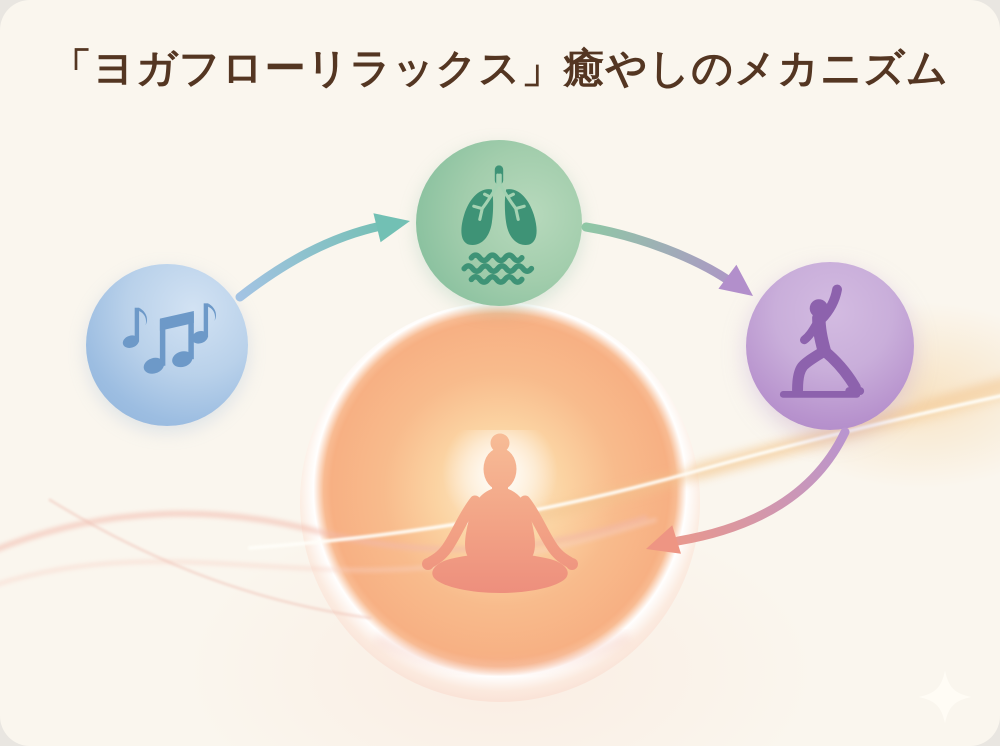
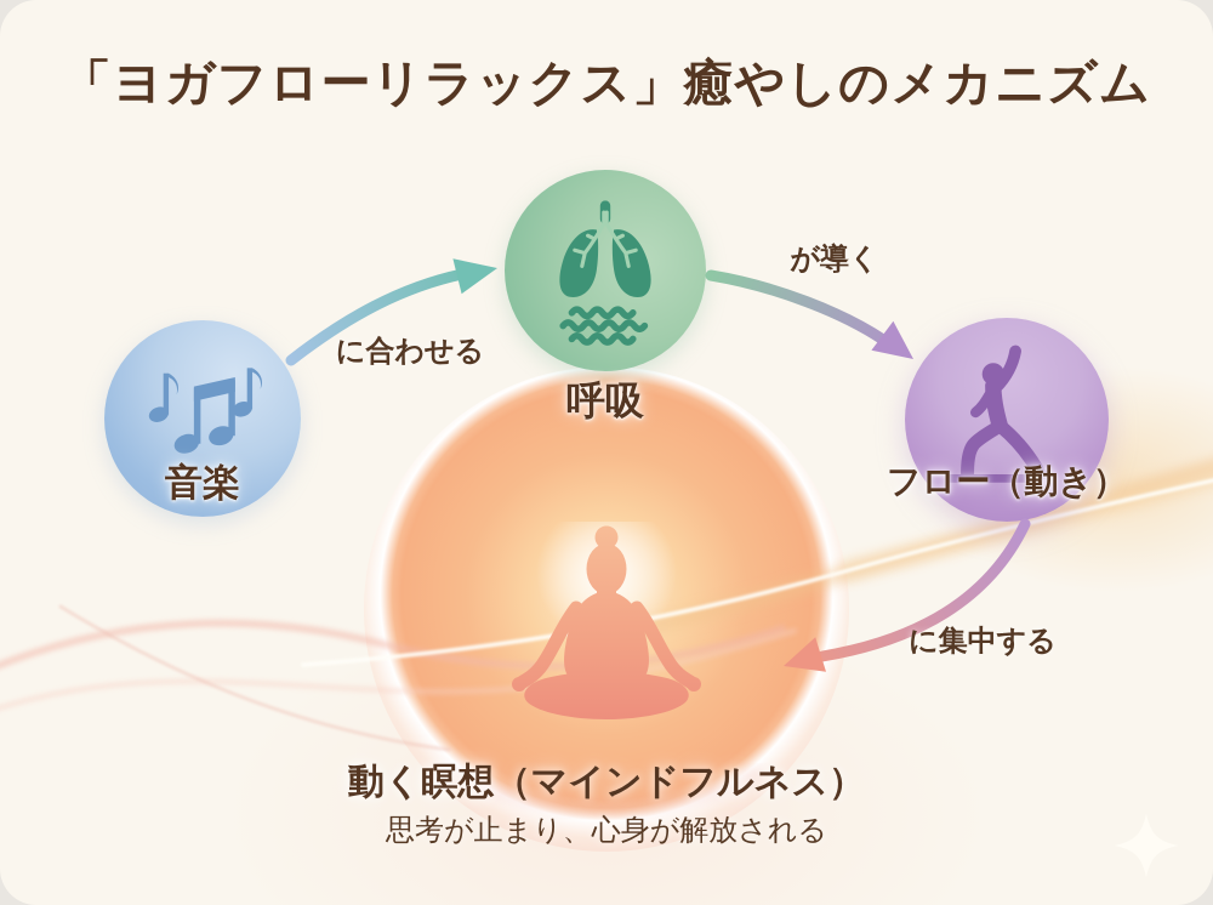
  「ヨガフローリラックス」癒やしのメカニズム
+ 音楽
+ 呼吸
+ フロー（動き）
+ に合わせる
+ が導く
+ に集中する
+ 動く瞑想（マインドフルネス）
+ 思考が止まり、心身が解放される
